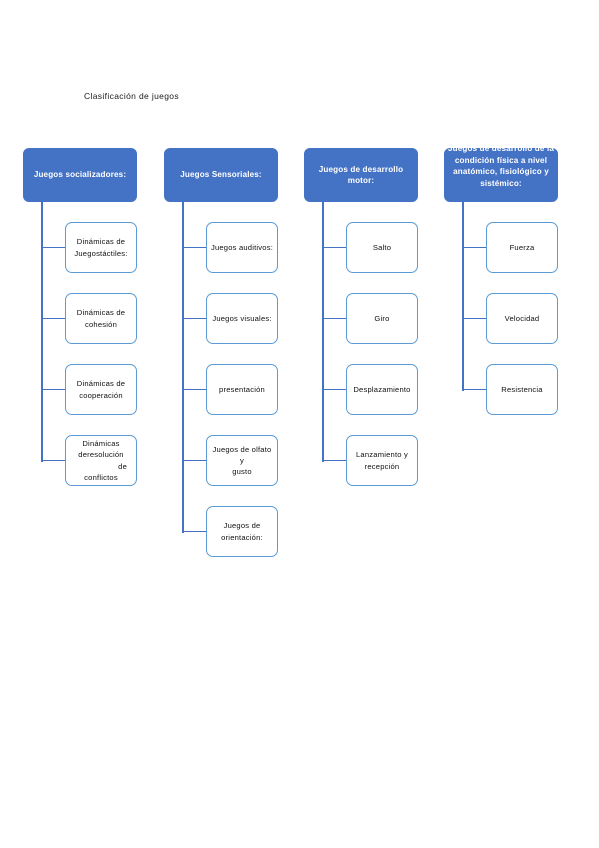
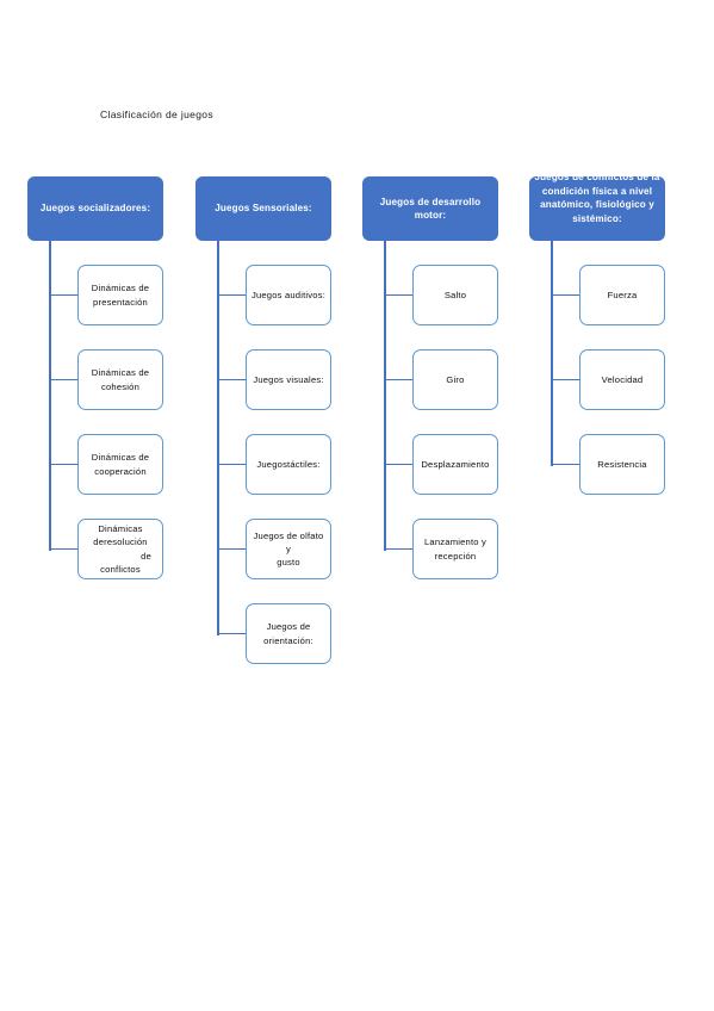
  Clasificación de juegos
  Juegos socializadores:
  Dinámicas de
- Juegostáctiles:
+ presentación
  Dinámicas de
  cohesión
  Dinámicas de
  cooperación
  Dinámicas
  deresolución
  de
  conflictos
  Juegos Sensoriales:
  Juegos auditivos:
  Juegos visuales:
- presentación
+ Juegostáctiles:
  Juegos de olfato y
  gusto
  Juegos de
  orientación:
  Juegos de desarrollo motor:
  Salto
  Giro
  Desplazamiento
  Lanzamiento y
  recepción
- Juegos de desarrollo de la condición física a nivel anatómico, fisiológico y sistémico:
+ Juegos de conflictos de la condición física a nivel anatómico, fisiológico y sistémico:
  Fuerza
  Velocidad
  Resistencia
